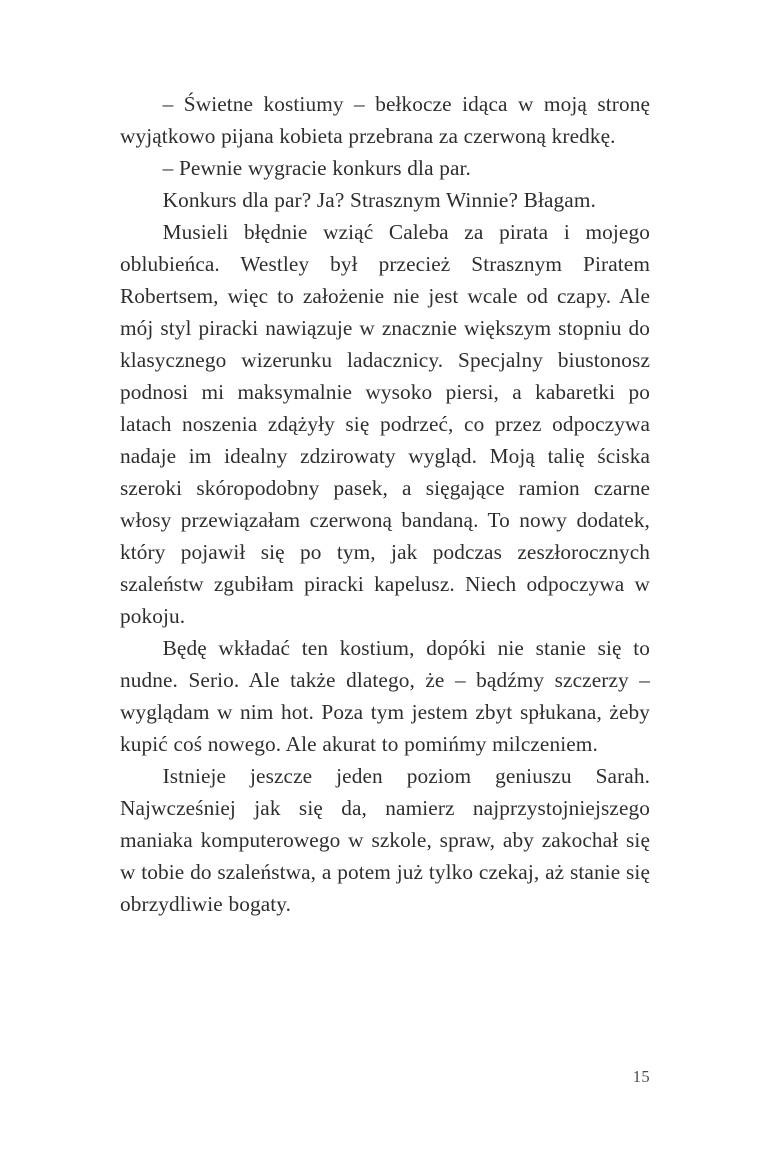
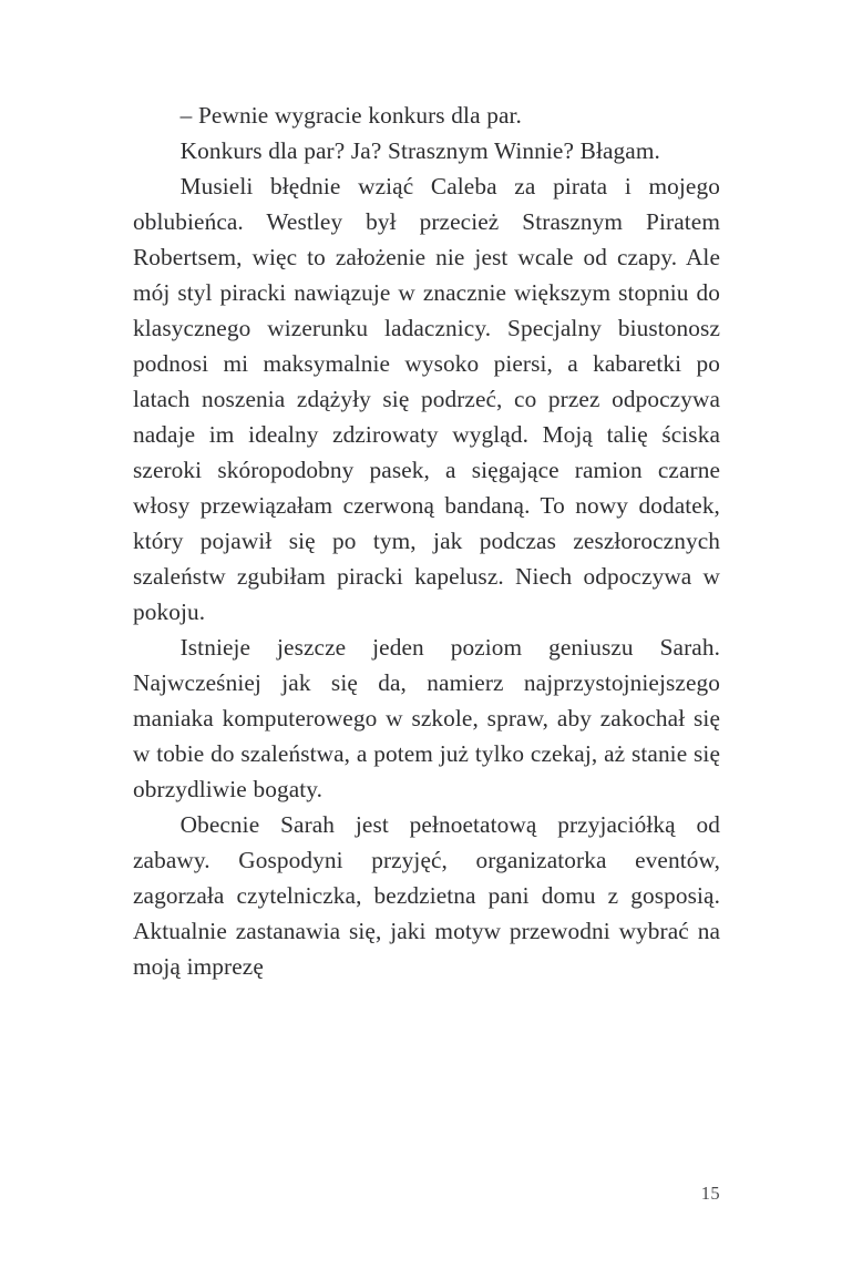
- – Świetne kostiumy – bełkocze idąca w moją stronę wyjątkowo pijana kobieta przebrana za czerwoną kredkę.
  – Pewnie wygracie konkurs dla par.
  Konkurs dla par? Ja? Strasznym Winnie? Błagam.
  Musieli błędnie wziąć Caleba za pirata i mojego oblubieńca. Westley był przecież Strasznym Piratem Robertsem, więc to założenie nie jest wcale od czapy. Ale mój styl piracki nawiązuje w znacznie większym stopniu do klasycznego wizerunku ladacznicy. Specjalny biustonosz podnosi mi maksymalnie wysoko piersi, a kabaretki po latach noszenia zdążyły się podrzeć, co przez odpoczywa nadaje im idealny zdzirowaty wygląd. Moją talię ściska szeroki skóropodobny pasek, a sięgające ramion czarne włosy przewiązałam czerwoną bandaną. To nowy dodatek, który pojawił się po tym, jak podczas zeszłorocznych szaleństw zgubiłam piracki kapelusz. Niech odpoczywa w pokoju.
- Będę wkładać ten kostium, dopóki nie stanie się to nudne. Serio. Ale także dlatego, że – bądźmy szczerzy – wyglądam w nim hot. Poza tym jestem zbyt spłukana, żeby kupić coś nowego. Ale akurat to pomińmy milczeniem.
  Istnieje jeszcze jeden poziom geniuszu Sarah. Najwcześniej jak się da, namierz najprzystojniejszego maniaka komputerowego w szkole, spraw, aby zakochał się w tobie do szaleństwa, a potem już tylko czekaj, aż stanie się obrzydliwie bogaty.
+ Obecnie Sarah jest pełnoetatową przyjaciółką od zabawy. Gospodyni przyjęć, organizatorka eventów, zagorzała czytelniczka, bezdzietna pani domu z gosposią. Aktualnie zastanawia się, jaki motyw przewodni wybrać na moją imprezę
  15
